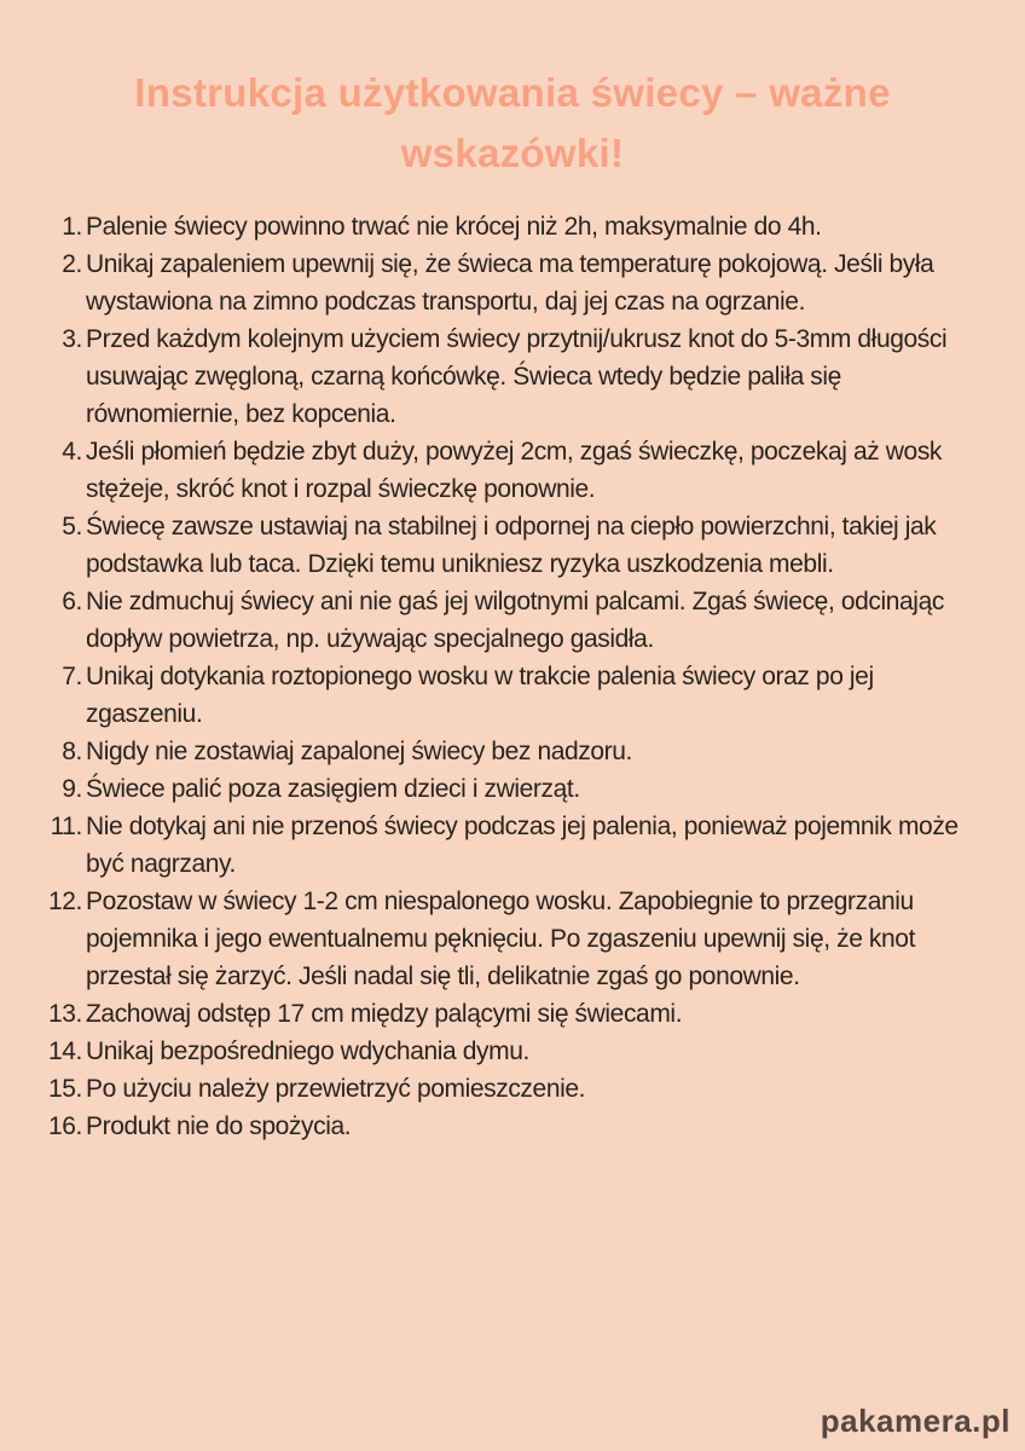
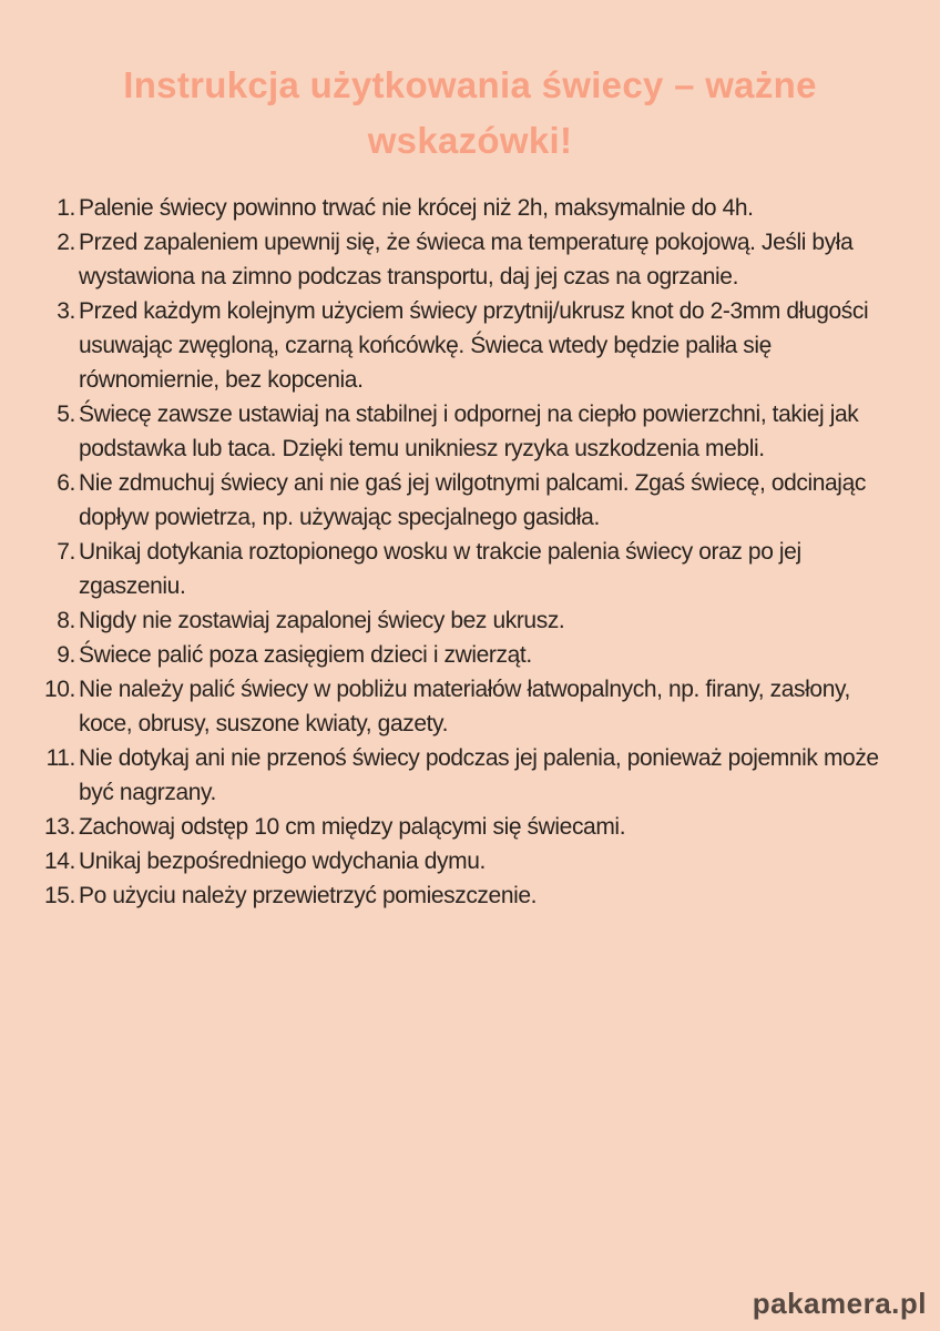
  Instrukcja użytkowania świecy – ważne wskazówki!
  1.
  Palenie świecy powinno trwać nie krócej niż 2h, maksymalnie do 4h.
  2.
- Unikaj zapaleniem upewnij się, że świeca ma temperaturę pokojową. Jeśli była wystawiona na zimno podczas transportu, daj jej czas na ogrzanie.
+ Przed zapaleniem upewnij się, że świeca ma temperaturę pokojową. Jeśli była wystawiona na zimno podczas transportu, daj jej czas na ogrzanie.
  3.
- Przed każdym kolejnym użyciem świecy przytnij/ukrusz knot do 5-3mm długości usuwając zwęgloną, czarną końcówkę. Świeca wtedy będzie paliła się równomiernie, bez kopcenia.
+ Przed każdym kolejnym użyciem świecy przytnij/ukrusz knot do 2-3mm długości usuwając zwęgloną, czarną końcówkę. Świeca wtedy będzie paliła się równomiernie, bez kopcenia.
- 4.
- Jeśli płomień będzie zbyt duży, powyżej 2cm, zgaś świeczkę, poczekaj aż wosk stężeje, skróć knot i rozpal świeczkę ponownie.
  5.
  Świecę zawsze ustawiaj na stabilnej i odpornej na ciepło powierzchni, takiej jak podstawka lub taca. Dzięki temu unikniesz ryzyka uszkodzenia mebli.
  6.
  Nie zdmuchuj świecy ani nie gaś jej wilgotnymi palcami. Zgaś świecę, odcinając dopływ powietrza, np. używając specjalnego gasidła.
  7.
  Unikaj dotykania roztopionego wosku w trakcie palenia świecy oraz po jej zgaszeniu.
  8.
- Nigdy nie zostawiaj zapalonej świecy bez nadzoru.
+ Nigdy nie zostawiaj zapalonej świecy bez ukrusz.
  9.
  Świece palić poza zasięgiem dzieci i zwierząt.
+ 10.
+ Nie należy palić świecy w pobliżu materiałów łatwopalnych, np. firany, zasłony, koce, obrusy, suszone kwiaty, gazety.
  11.
  Nie dotykaj ani nie przenoś świecy podczas jej palenia, ponieważ pojemnik może być nagrzany.
- 12.
- Pozostaw w świecy 1-2 cm niespalonego wosku. Zapobiegnie to przegrzaniu pojemnika i jego ewentualnemu pęknięciu. Po zgaszeniu upewnij się, że knot przestał się żarzyć. Jeśli nadal się tli, delikatnie zgaś go ponownie.
  13.
- Zachowaj odstęp 17 cm między palącymi się świecami.
+ Zachowaj odstęp 10 cm między palącymi się świecami.
  14.
  Unikaj bezpośredniego wdychania dymu.
  15.
  Po użyciu należy przewietrzyć pomieszczenie.
- 16.
- Produkt nie do spożycia.
  pakamera.pl
